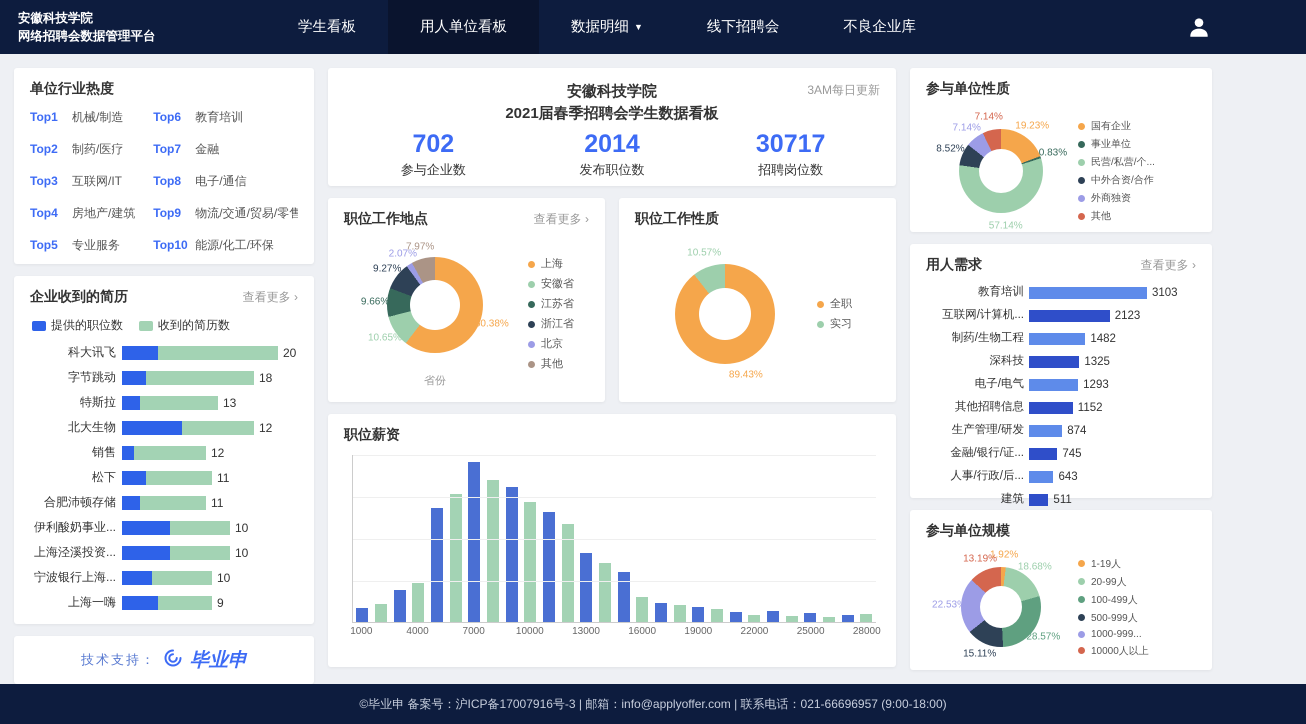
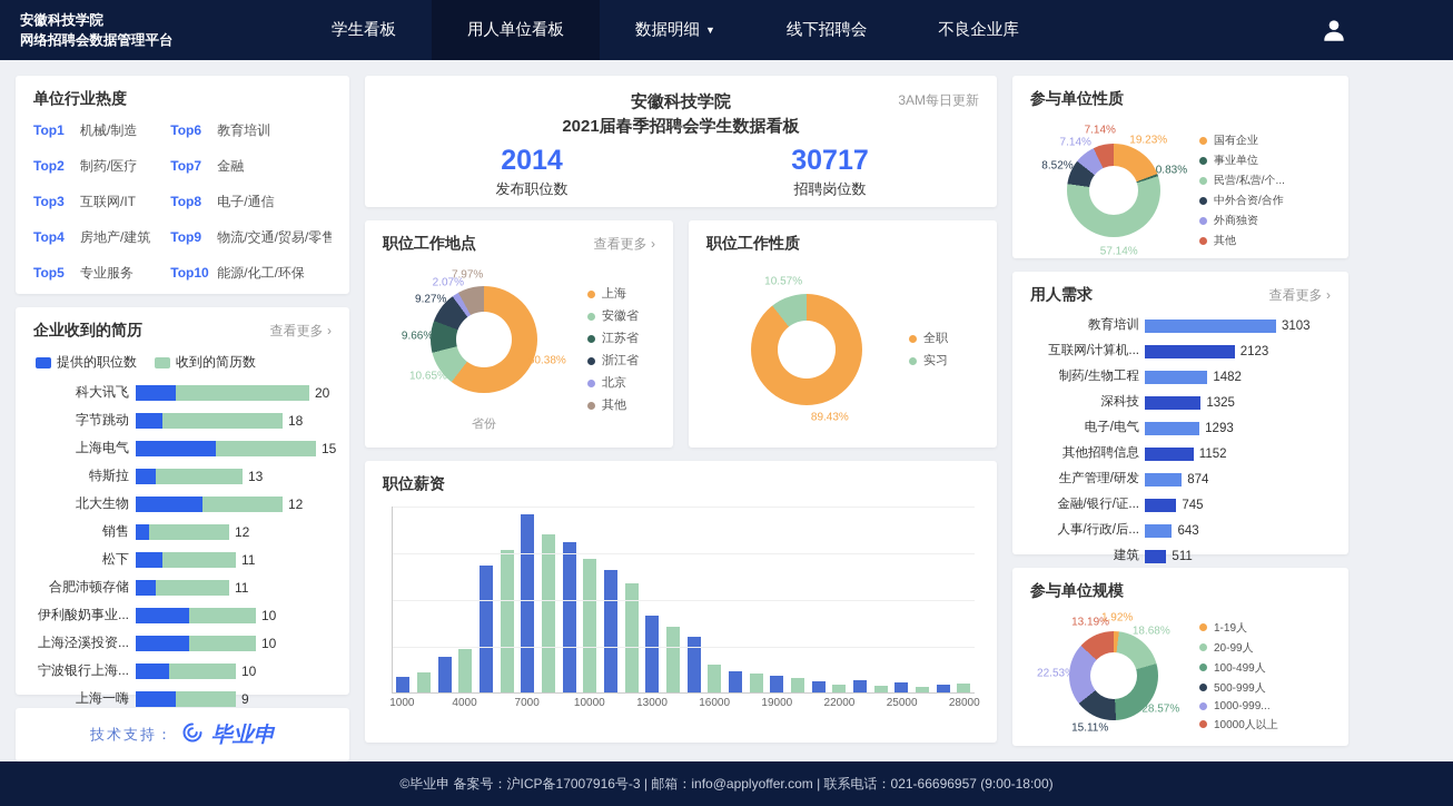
  安徽科技学院
  网络招聘会数据管理平台
  学生看板
  用人单位看板
  数据明细 ▼
  线下招聘会
  不良企业库
  单位行业热度
  Top1 机械/制造
  Top6 教育培训
  Top2 制药/医疗
  Top7 金融
  Top3 互联网/IT
  Top8 电子/通信
  Top4 房地产/建筑
  Top9 物流/交通/贸易/零售
  Top5 专业服务
  Top10 能源/化工/环保
  企业收到的简历
  查看更多 ›
  提供的职位数
  收到的简历数
  科大讯飞
  20
  字节跳动
  18
+ 上海电气
+ 15
  特斯拉
  13
  北大生物
  12
  销售
  12
  松下
  11
  合肥沛顿存储
  11
  伊利酸奶事业...
  10
  上海泾溪投资...
  10
  宁波银行上海...
  10
  上海一嗨
  9
  技术支持：
  毕业申
  3AM每日更新
  安徽科技学院
  2021届春季招聘会学生数据看板
- 702
- 参与企业数
  2014
  发布职位数
  30717
  招聘岗位数
  职位工作地点
  查看更多 ›
  60.38%
  10.65%
  9.66%
  9.27%
  2.07%
  7.97%
  省份
  上海
  安徽省
  江苏省
  浙江省
  北京
  其他
  职位工作性质
  89.43%
  10.57%
  全职
  实习
  职位薪资
  1000
  4000
  7000
  10000
  13000
  16000
  19000
  22000
  25000
  28000
  参与单位性质
  19.23%
  0.83%
  57.14%
  8.52%
  7.14%
  7.14%
  国有企业
  事业单位
  民营/私营/个...
  中外合资/合作
  外商独资
  其他
  用人需求
  查看更多 ›
  教育培训
  3103
  互联网/计算机...
  2123
  制药/生物工程
  1482
  深科技
  1325
  电子/电气
  1293
  其他招聘信息
  1152
  生产管理/研发
  874
  金融/银行/证...
  745
  人事/行政/后...
  643
  建筑
  511
  参与单位规模
  1.92%
  18.68%
  28.57%
  15.11%
  22.53%
  13.19%
  1-19人
  20-99人
  100-499人
  500-999人
  1000-999...
  10000人以上
  ©毕业申 备案号：沪ICP备17007916号-3 | 邮箱：info@applyoffer.com | 联系电话：021-66696957 (9:00-18:00)
